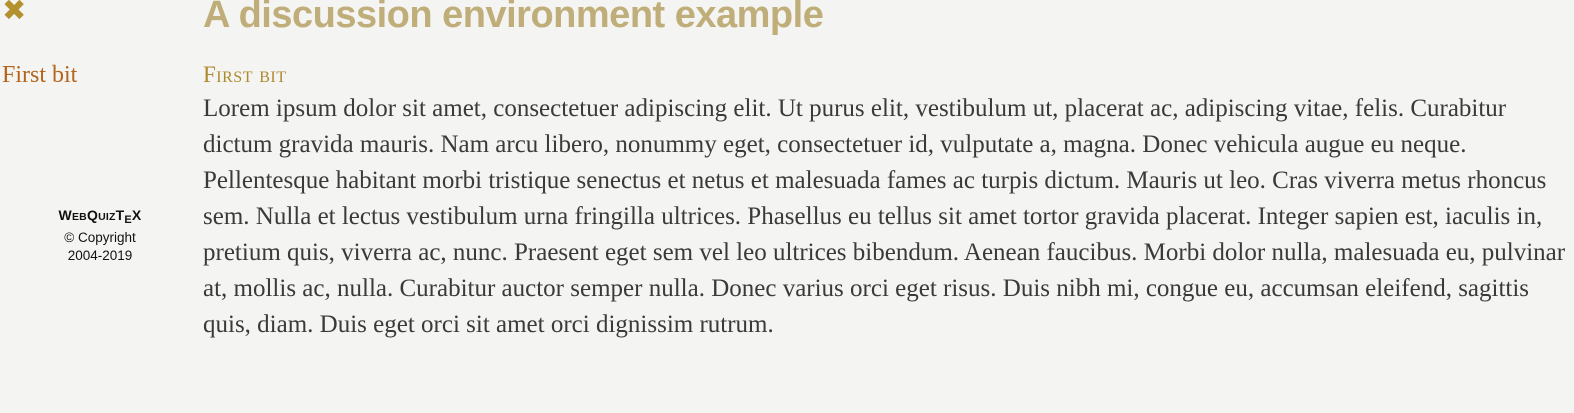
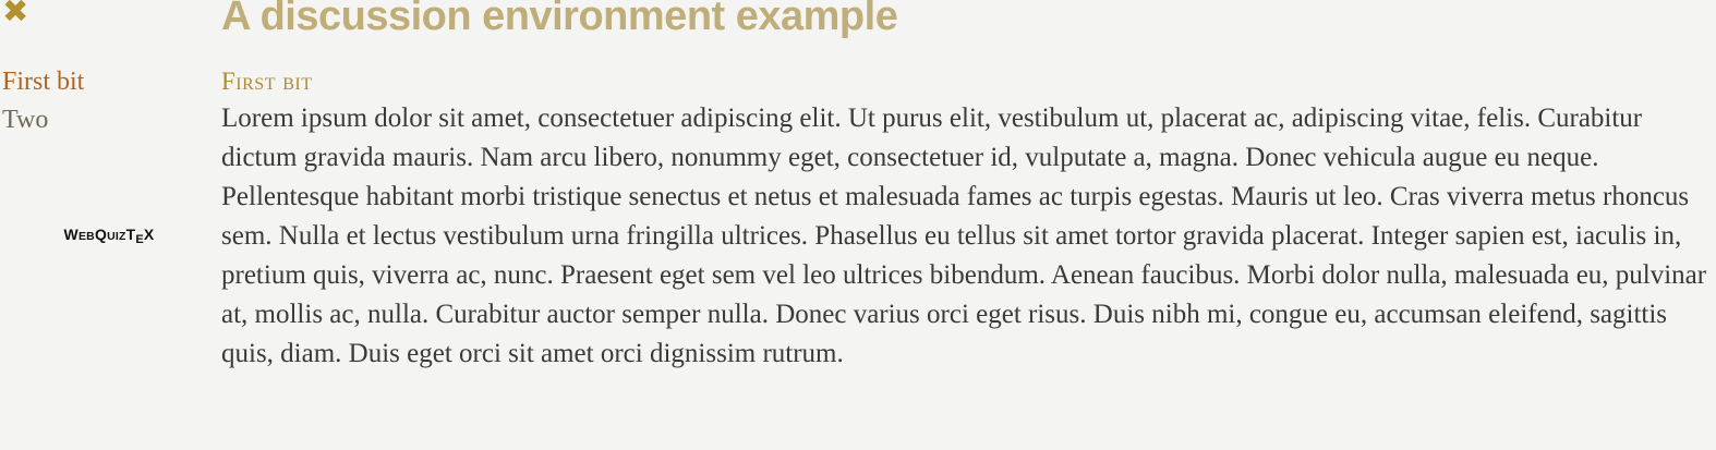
  ✖
  First bit
+ Two
  WEBQUIZTEX
- © Copyright
- 2004-2019
  A discussion environment example
  First bit
- Lorem ipsum dolor sit amet, consectetuer adipiscing elit. Ut purus elit, vestibulum ut, placerat ac, adipiscing vitae, felis. Curabitur dictum gravida mauris. Nam arcu libero, nonummy eget, consectetuer id, vulputate a, magna. Donec vehicula augue eu neque. Pellentesque habitant morbi tristique senectus et netus et malesuada fames ac turpis dictum. Mauris ut leo. Cras viverra metus rhoncus sem. Nulla et lectus vestibulum urna fringilla ultrices. Phasellus eu tellus sit amet tortor gravida placerat. Integer sapien est, iaculis in, pretium quis, viverra ac, nunc. Praesent eget sem vel leo ultrices bibendum. Aenean faucibus. Morbi dolor nulla, malesuada eu, pulvinar at, mollis ac, nulla. Curabitur auctor semper nulla. Donec varius orci eget risus. Duis nibh mi, congue eu, accumsan eleifend, sagittis quis, diam. Duis eget orci sit amet orci dignissim rutrum.
+ Lorem ipsum dolor sit amet, consectetuer adipiscing elit. Ut purus elit, vestibulum ut, placerat ac, adipiscing vitae, felis. Curabitur dictum gravida mauris. Nam arcu libero, nonummy eget, consectetuer id, vulputate a, magna. Donec vehicula augue eu neque. Pellentesque habitant morbi tristique senectus et netus et malesuada fames ac turpis egestas. Mauris ut leo. Cras viverra metus rhoncus sem. Nulla et lectus vestibulum urna fringilla ultrices. Phasellus eu tellus sit amet tortor gravida placerat. Integer sapien est, iaculis in, pretium quis, viverra ac, nunc. Praesent eget sem vel leo ultrices bibendum. Aenean faucibus. Morbi dolor nulla, malesuada eu, pulvinar at, mollis ac, nulla. Curabitur auctor semper nulla. Donec varius orci eget risus. Duis nibh mi, congue eu, accumsan eleifend, sagittis quis, diam. Duis eget orci sit amet orci dignissim rutrum.
